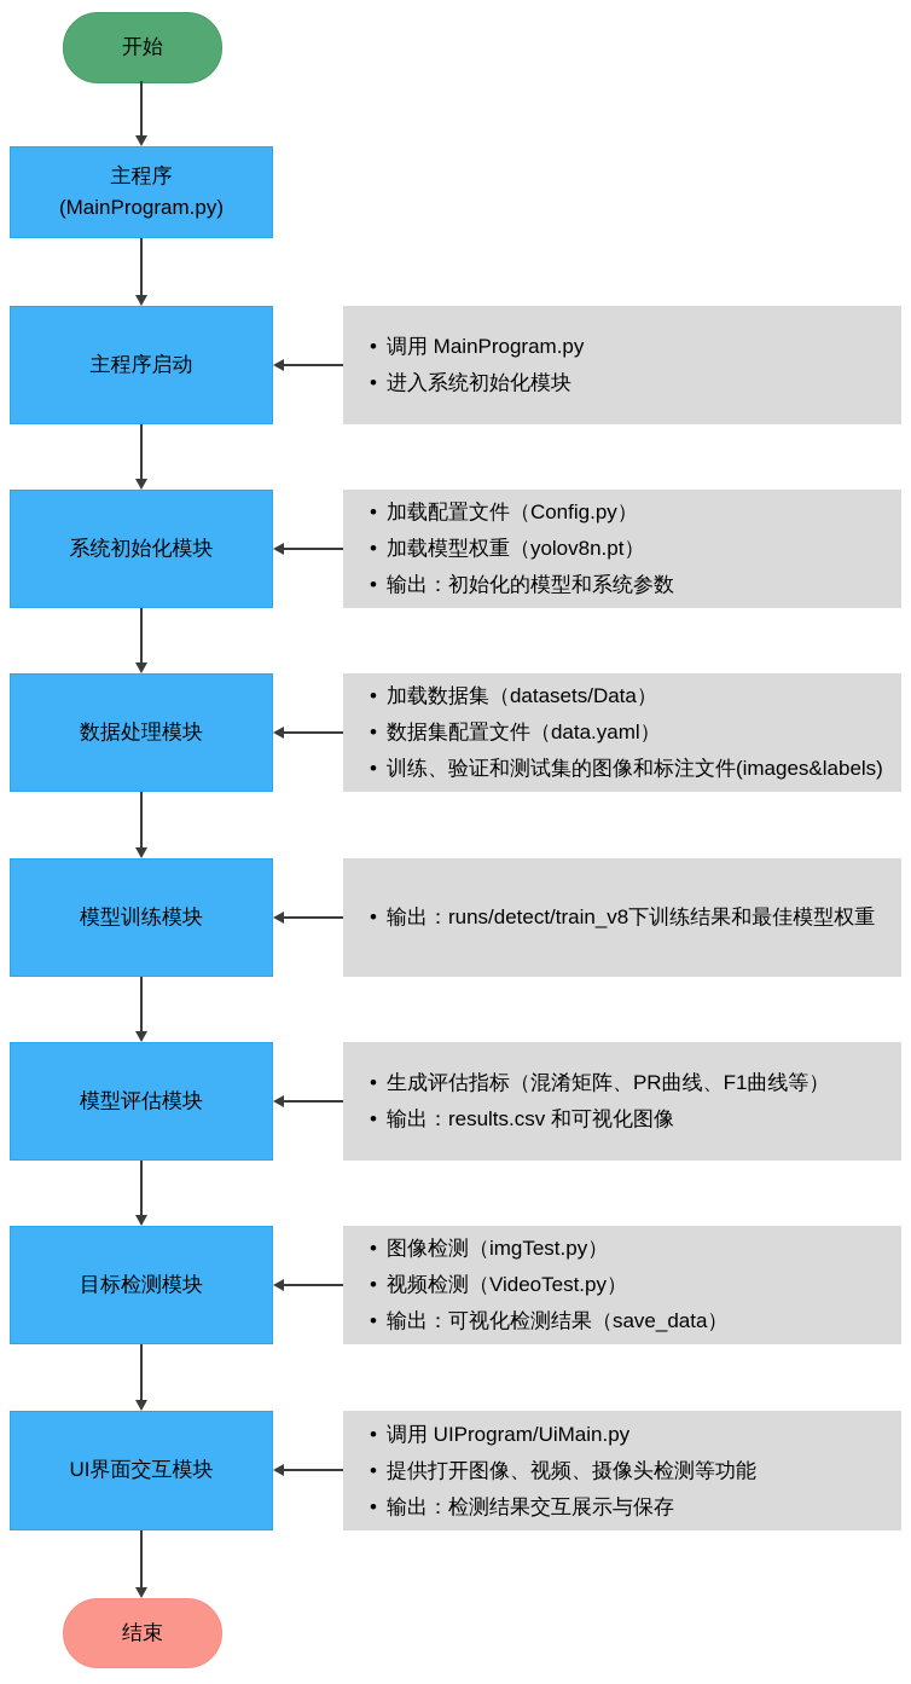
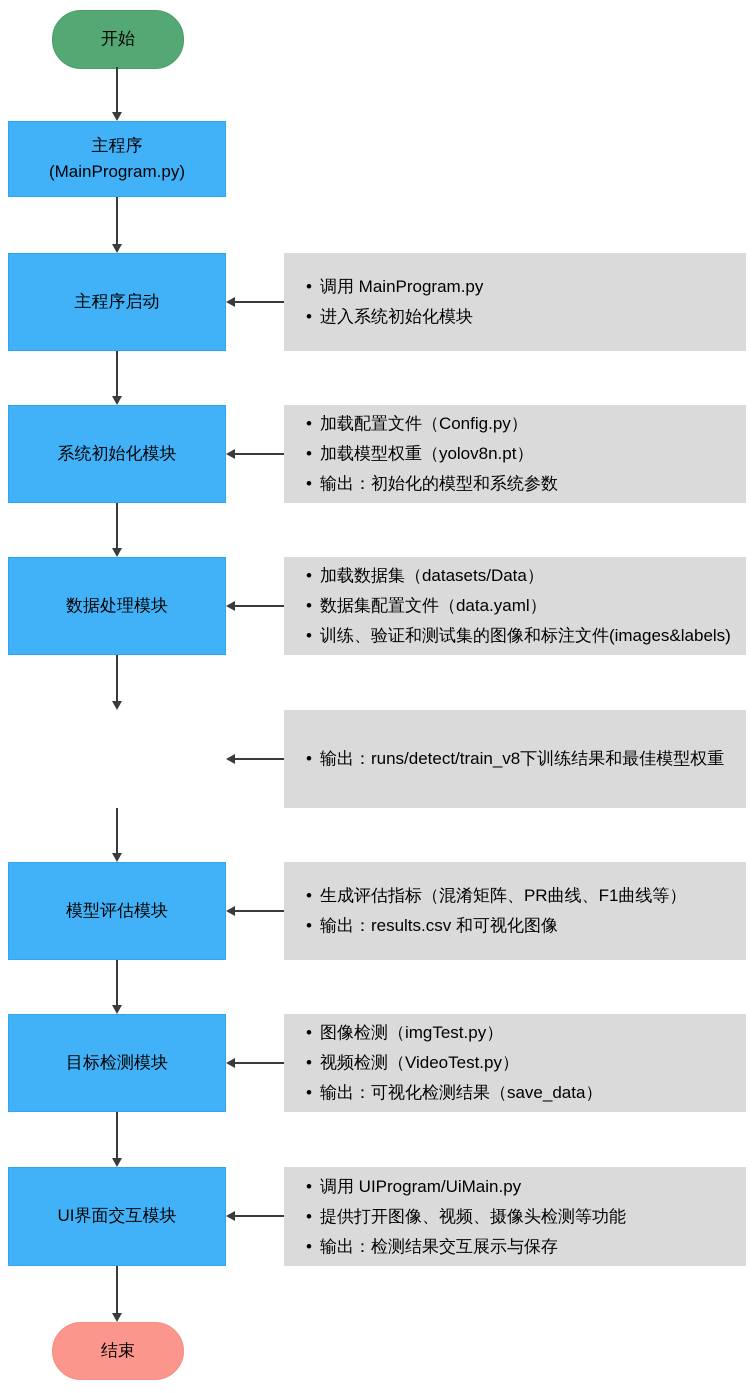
  开始
  主程序
  (MainProgram.py)
  主程序启动
  调用 MainProgram.py
  进入系统初始化模块
  系统初始化模块
  加载配置文件（Config.py）
  加载模型权重（yolov8n.pt）
  输出：初始化的模型和系统参数
  数据处理模块
  加载数据集（datasets/Data）
  数据集配置文件（data.yaml）
  训练、验证和测试集的图像和标注文件(images&labels)
- 模型训练模块
  输出：runs/detect/train_v8下训练结果和最佳模型权重
  模型评估模块
  生成评估指标（混淆矩阵、PR曲线、F1曲线等）
  输出：results.csv 和可视化图像
  目标检测模块
  图像检测（imgTest.py）
  视频检测（VideoTest.py）
  输出：可视化检测结果（save_data）
  UI界面交互模块
  调用 UIProgram/UiMain.py
  提供打开图像、视频、摄像头检测等功能
  输出：检测结果交互展示与保存
  结束
